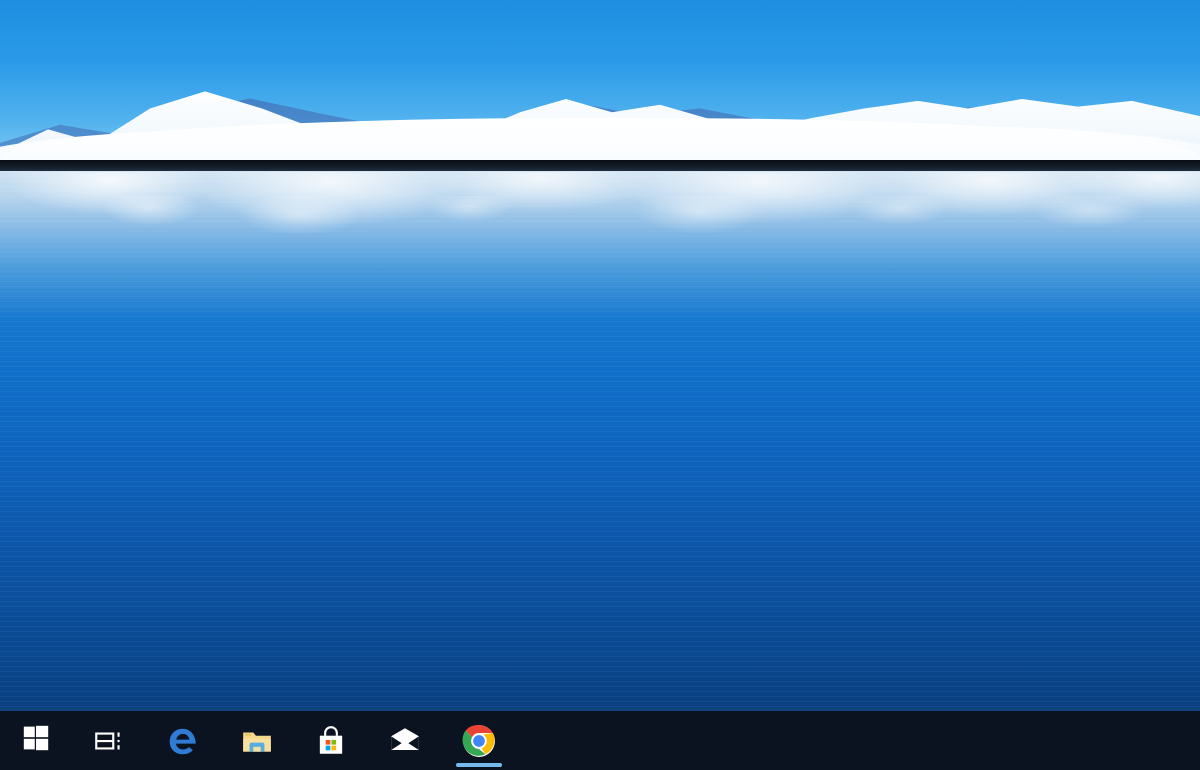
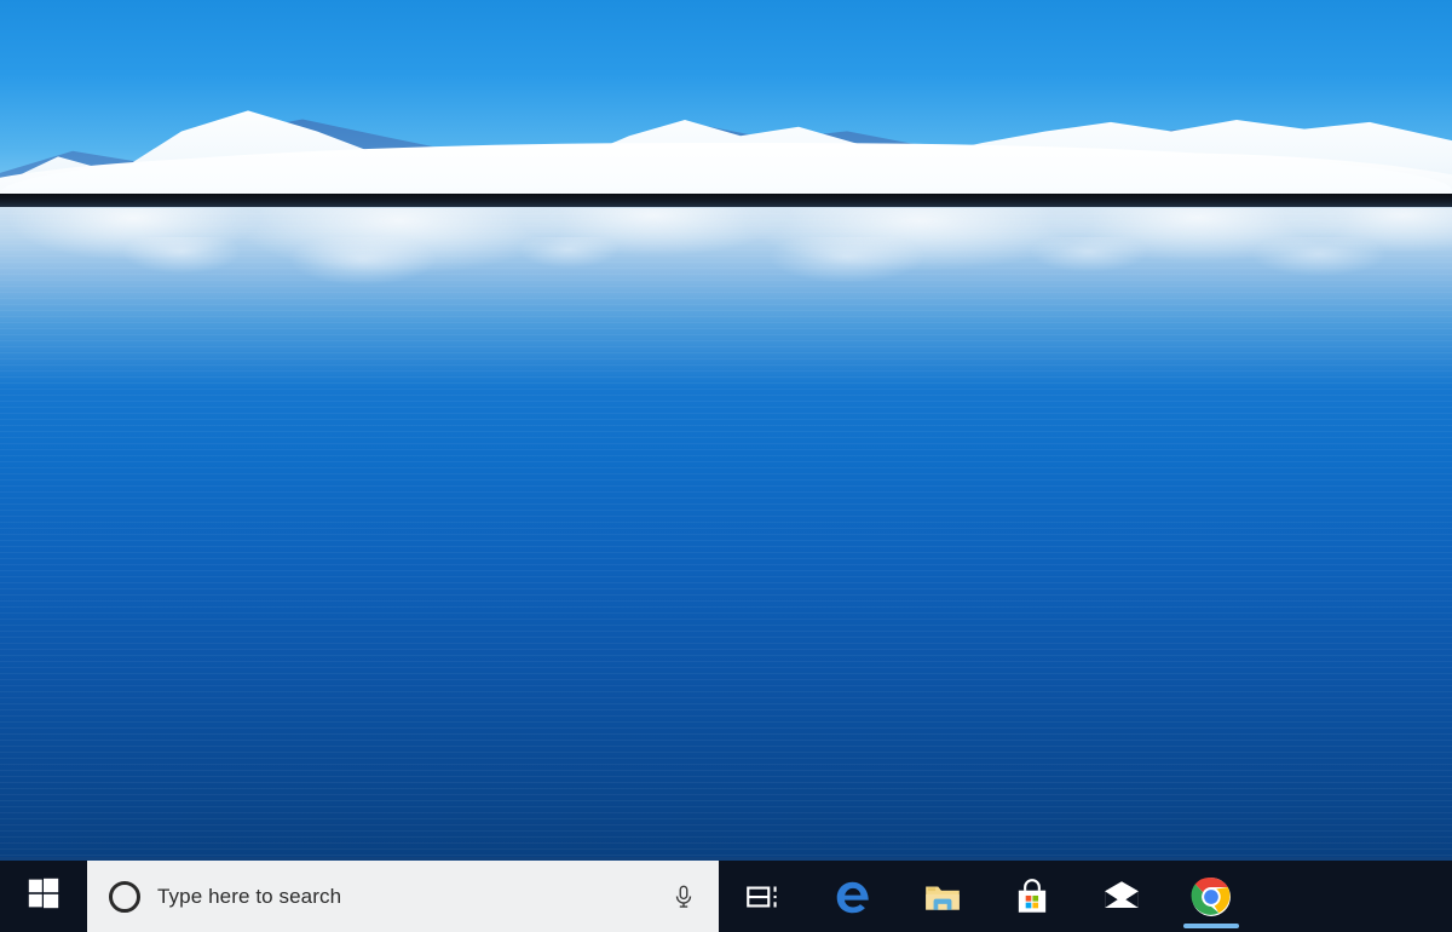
+ Type here to search
